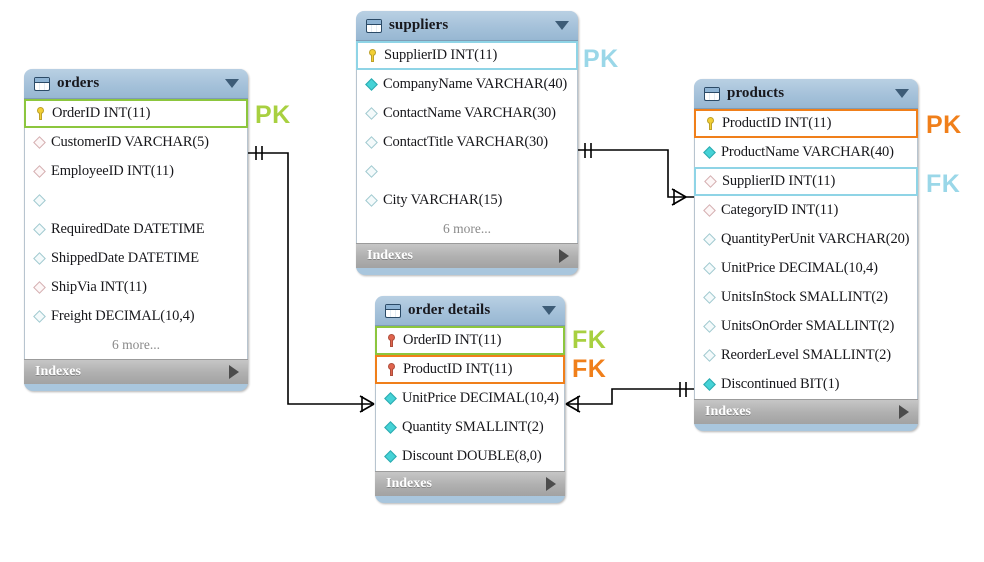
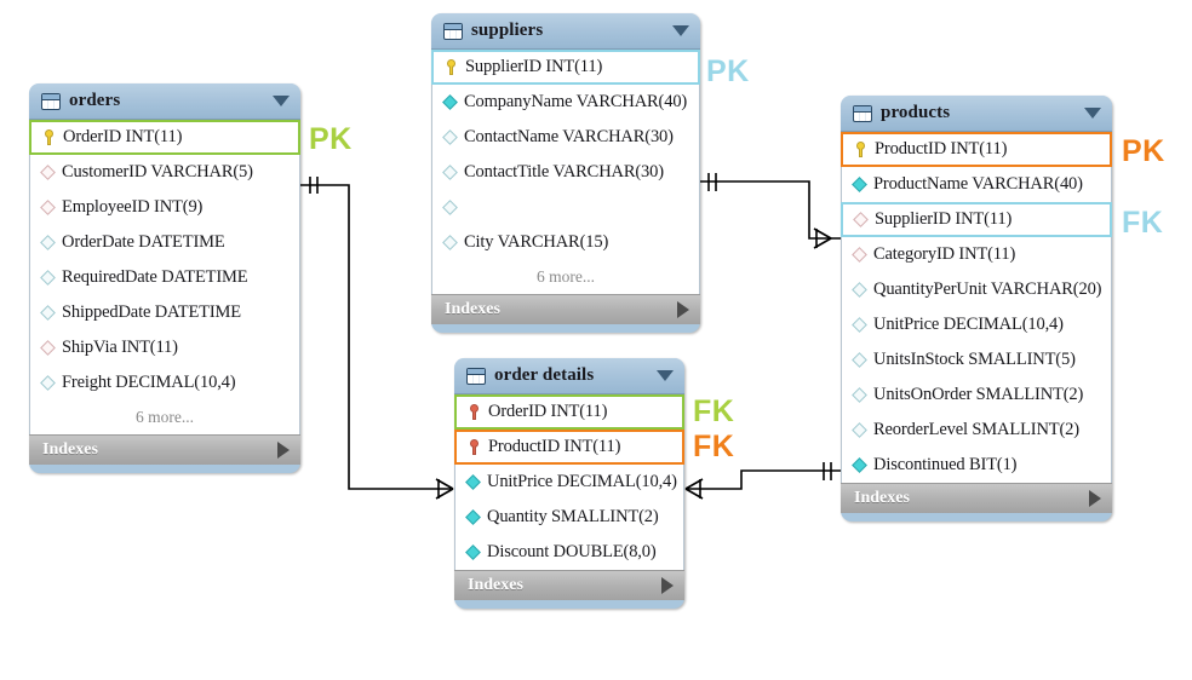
  orders
  OrderID INT(11)
  CustomerID VARCHAR(5)
- EmployeeID INT(11)
+ EmployeeID INT(9)
+ OrderDate DATETIME
  RequiredDate DATETIME
  ShippedDate DATETIME
  ShipVia INT(11)
  Freight DECIMAL(10,4)
  6 more...
  Indexes
  suppliers
  SupplierID INT(11)
  CompanyName VARCHAR(40)
  ContactName VARCHAR(30)
  ContactTitle VARCHAR(30)
  City VARCHAR(15)
  6 more...
  Indexes
  products
  ProductID INT(11)
  ProductName VARCHAR(40)
  SupplierID INT(11)
  CategoryID INT(11)
  QuantityPerUnit VARCHAR(20)
  UnitPrice DECIMAL(10,4)
- UnitsInStock SMALLINT(2)
+ UnitsInStock SMALLINT(5)
  UnitsOnOrder SMALLINT(2)
  ReorderLevel SMALLINT(2)
  Discontinued BIT(1)
  Indexes
  order details
  OrderID INT(11)
  ProductID INT(11)
  UnitPrice DECIMAL(10,4)
  Quantity SMALLINT(2)
  Discount DOUBLE(8,0)
  Indexes
  PK
  PK
  PK
  FK
  FK
  FK
